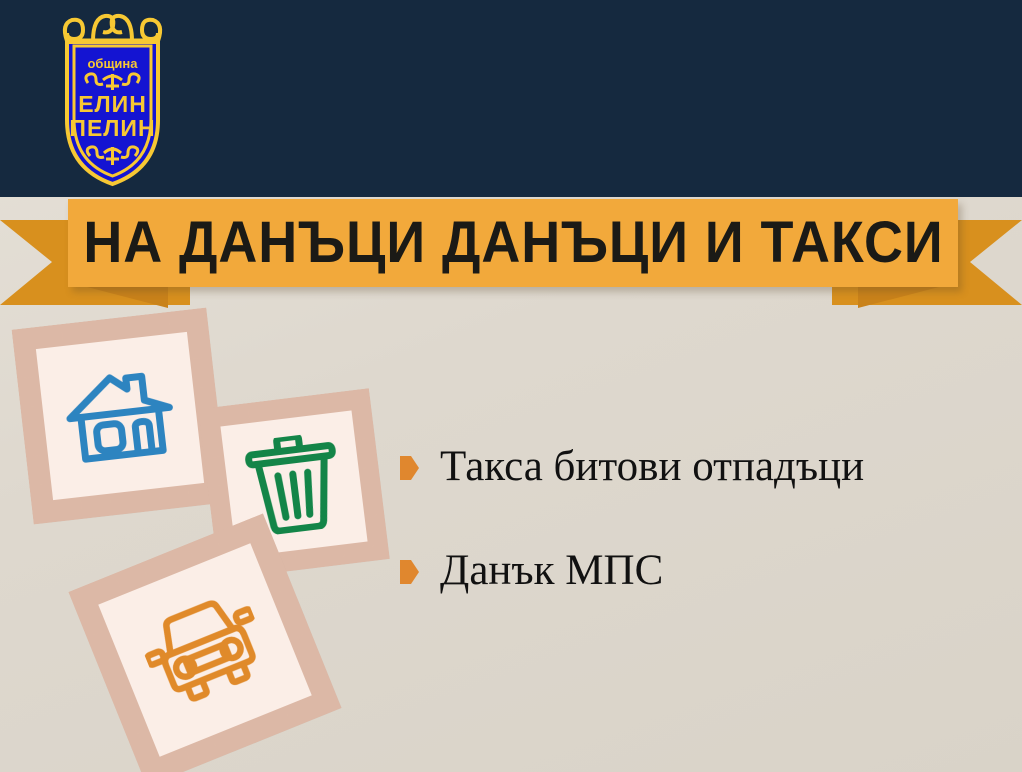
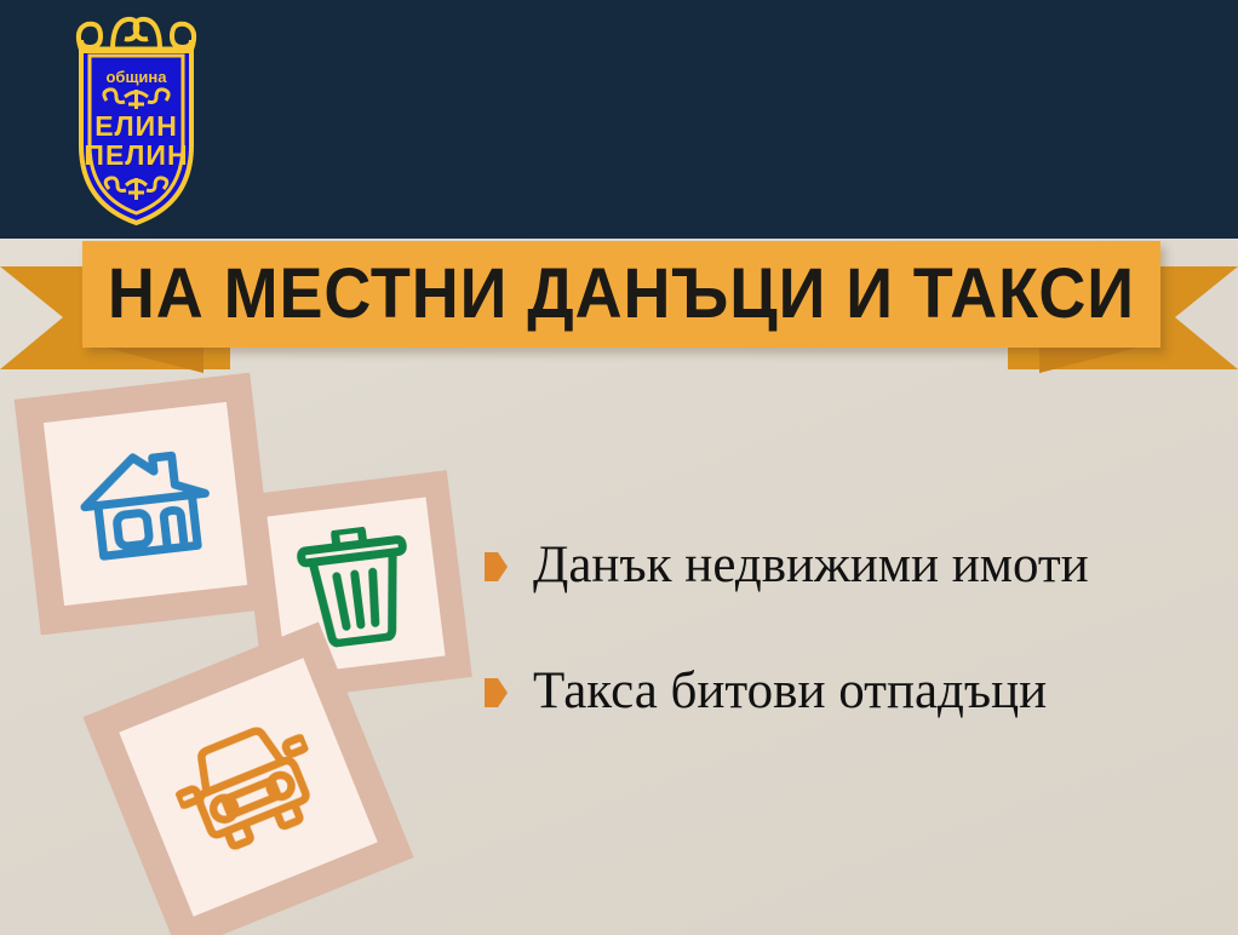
  община
  ЕЛИН
  ПЕЛИН
- НА ДАНЪЦИ ДАНЪЦИ И ТАКСИ
+ НА МЕСТНИ ДАНЪЦИ И ТАКСИ
+ Данък недвижими имоти
  Такса битови отпадъци
- Данък МПС
